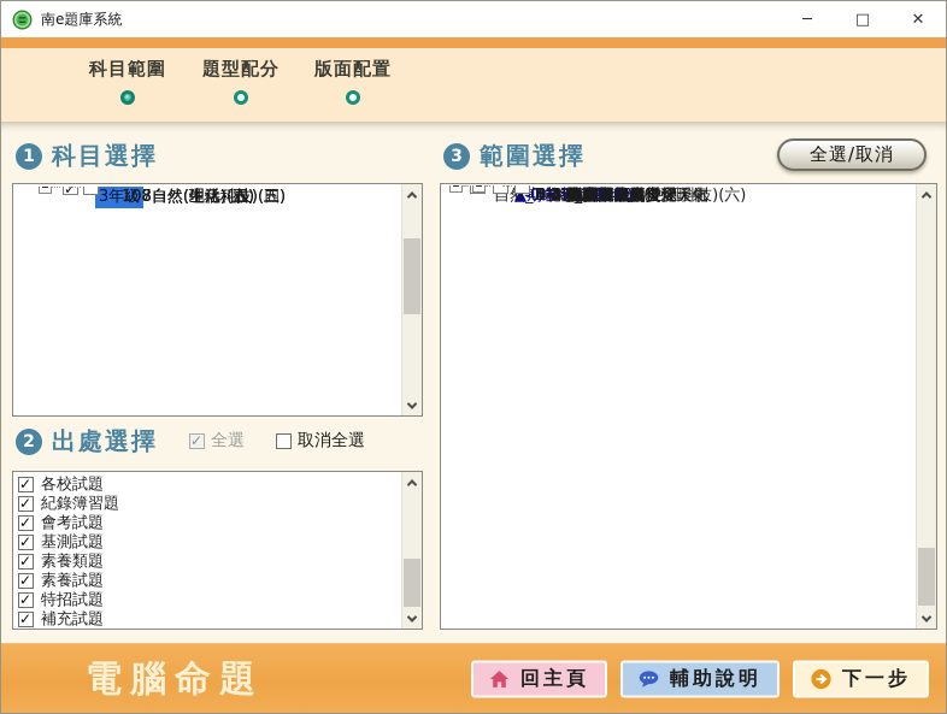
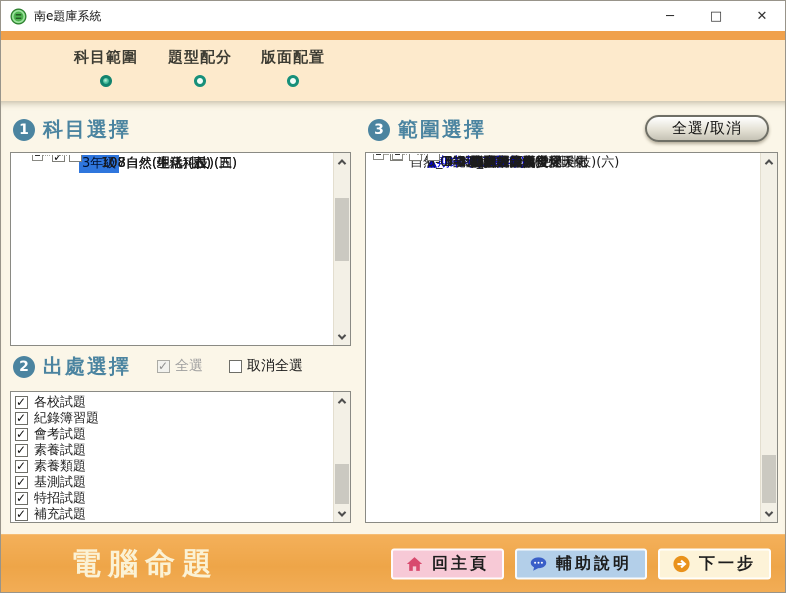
  南e題庫系統
  ─
  □
  ✕
  科目範圍
  題型配分
  版面配置
  1
  科目選擇
  7自然(生活科技)(二)
  8自然(理化)(三)
  8自然(生活科技)(三)
  8自然(理化)(四)
  8自然(生活科技)(四)
  3年級
  108自然(理化)(五)
  108自然(地科)(五)
  108自然(生活科技)(五)
  108自然(理化)(六)
  2
  出處選擇
  全選
  取消全選
  各校試題
  紀錄簿習題
  會考試題
- 基測試題
+ 素養試題
  素養類題
- 素養試題
+ 基測試題
  特招試題
  補充試題
  3
  範圍選擇
  全選/取消
  3-1:地球的大氣
  3-2:天氣的要素
  3-3:氣團和鋒面
  3-4:臺灣常見的災變天氣
  3-5:氣象預報
  ▲期中考(二段考)
  4-0:全球變遷
  4-1:海洋與氣候變化
  4-2:聖嬰現象
  4-3:臭氧層
  4-4:溫室效應與全球暖化
  4-5:防治天然災害
  ▲期末考(二段考)
  自然_3年級_108自然(生活科技)(六)
  5-0:能源科技
  5-1:認識能源科技
  5-2:常用的能源
  5-3:再生能源
  5-4:節約能源
  5-5:能源的未來發展
  電腦命題
  回主頁
  輔助說明
  下一步
